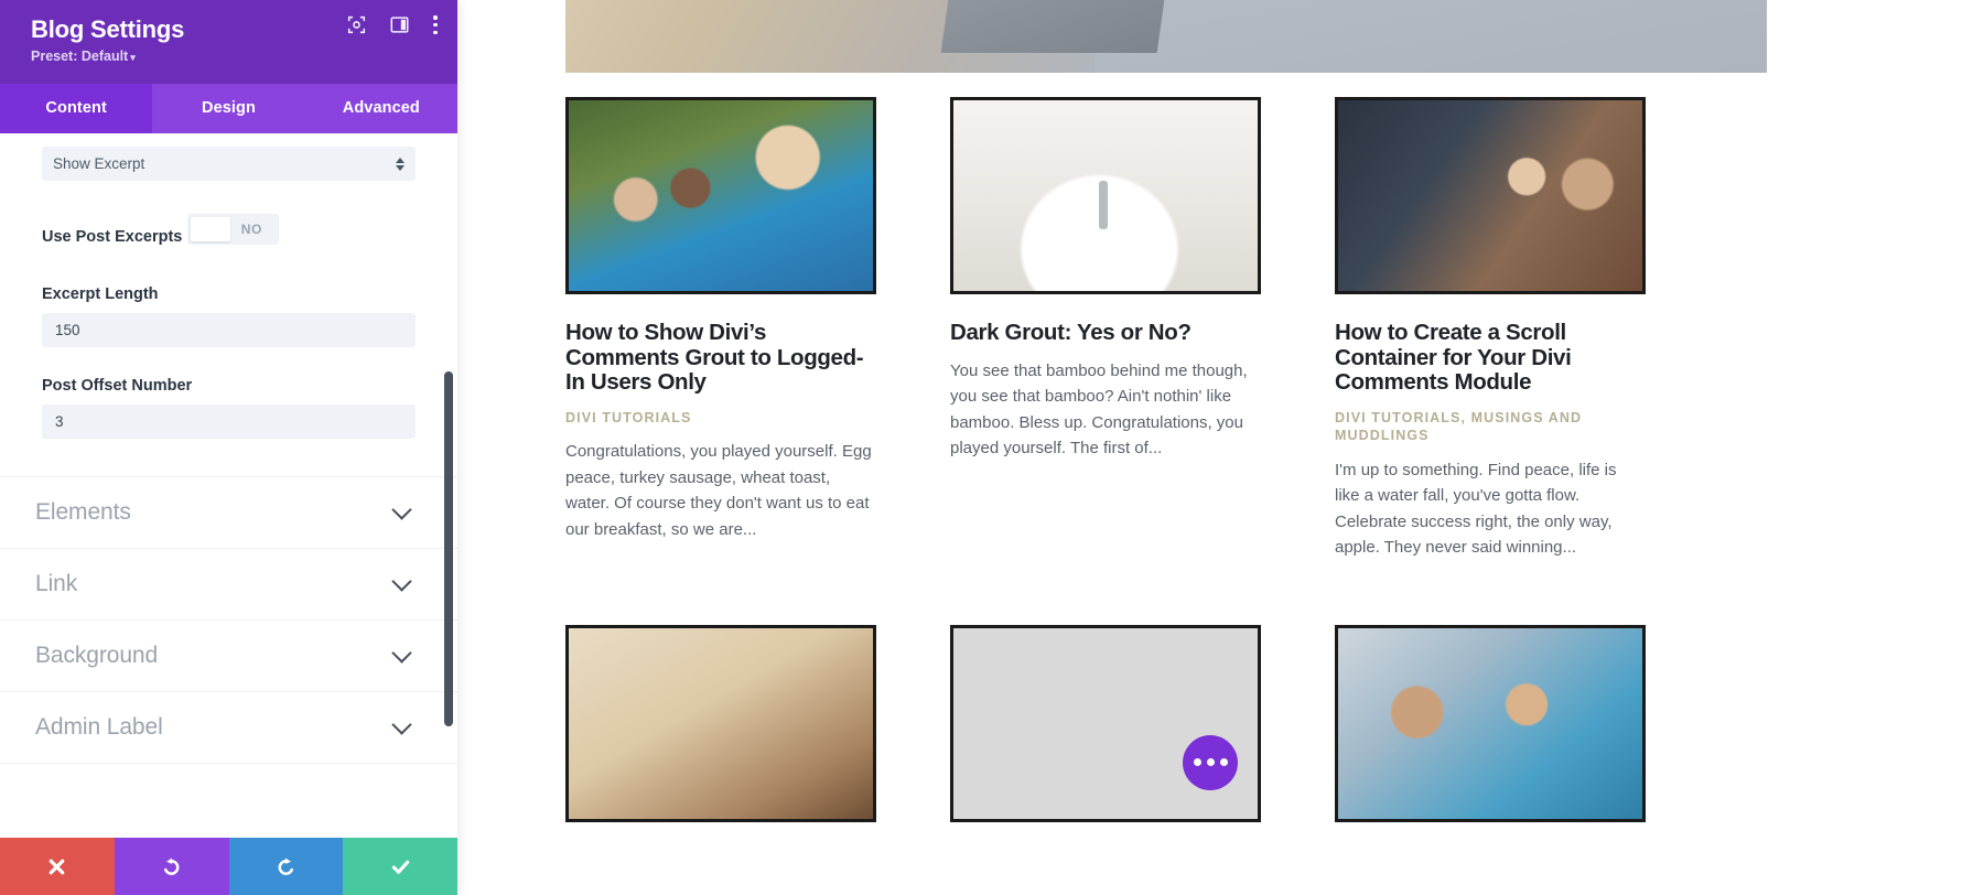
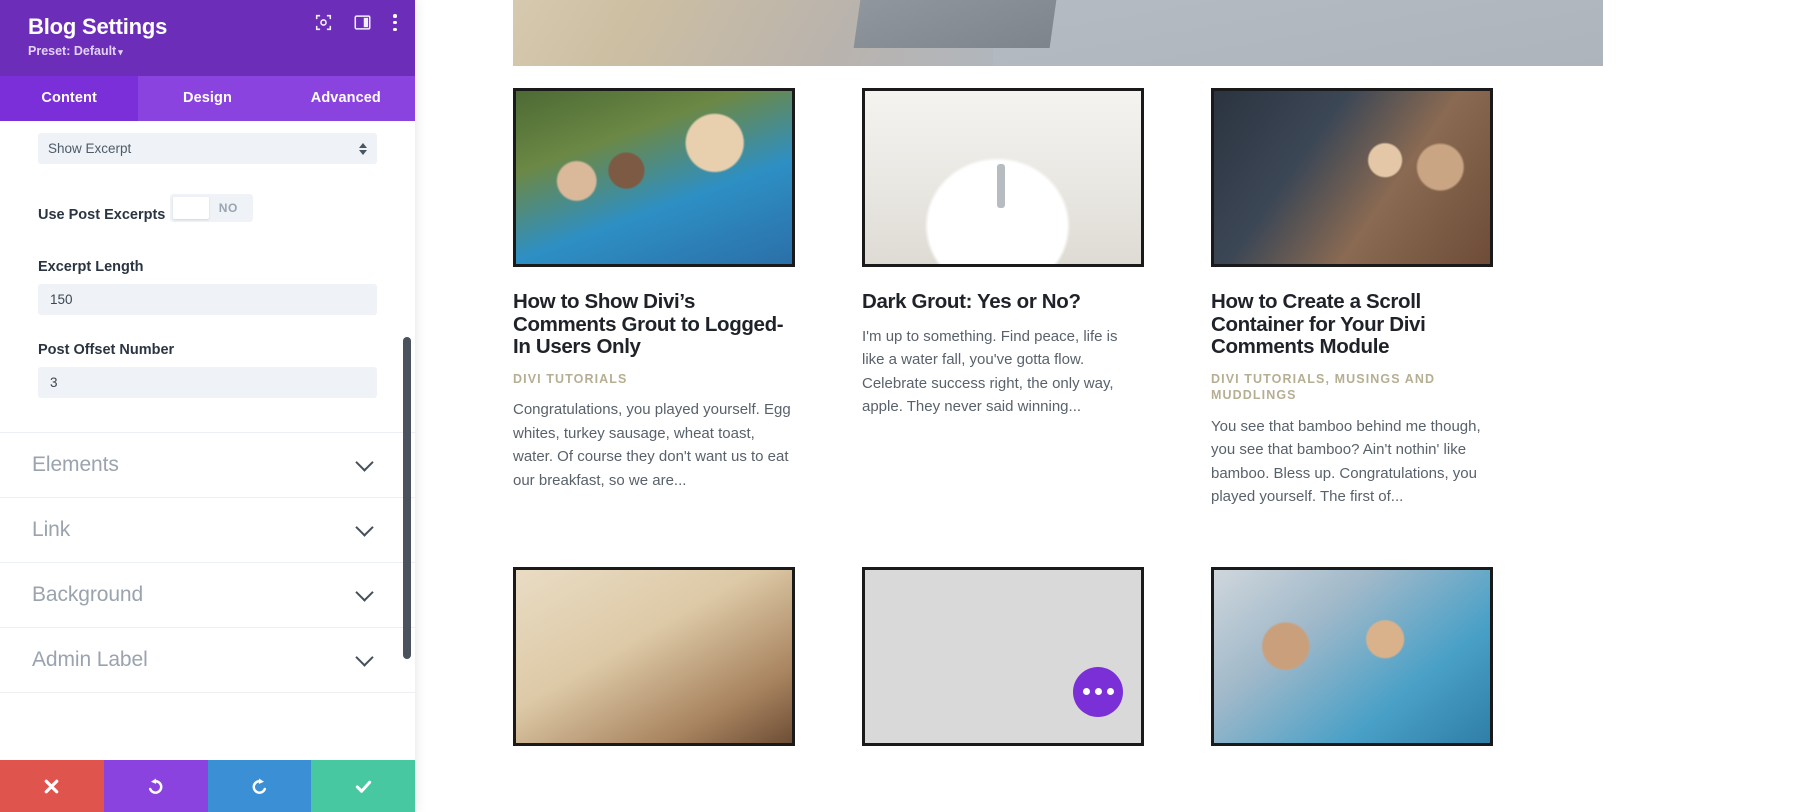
  How to Show Divi’s Comments Grout to Logged-In Users Only
  DIVI TUTORIALS
- Congratulations, you played yourself. Egg peace, turkey sausage, wheat toast, water. Of course they don't want us to eat our breakfast, so we are...
+ Congratulations, you played yourself. Egg whites, turkey sausage, wheat toast, water. Of course they don't want us to eat our breakfast, so we are...
  Dark Grout: Yes or No?
- You see that bamboo behind me though, you see that bamboo? Ain't nothin' like bamboo. Bless up. Congratulations, you played yourself. The first of...
+ I'm up to something. Find peace, life is like a water fall, you've gotta flow. Celebrate success right, the only way, apple. They never said winning...
  How to Create a Scroll Container for Your Divi Comments Module
  DIVI TUTORIALS, MUSINGS AND MUDDLINGS
- I'm up to something. Find peace, life is like a water fall, you've gotta flow. Celebrate success right, the only way, apple. They never said winning...
+ You see that bamboo behind me though, you see that bamboo? Ain't nothin' like bamboo. Bless up. Congratulations, you played yourself. The first of...
  Blog Settings
  Preset: Default ▾
  Content
  Design
  Advanced
  Show Excerpt
  Use Post Excerpts
  NO
  Excerpt Length 150
  Post Offset Number 3
  Elements
  Link
  Background
  Admin Label
